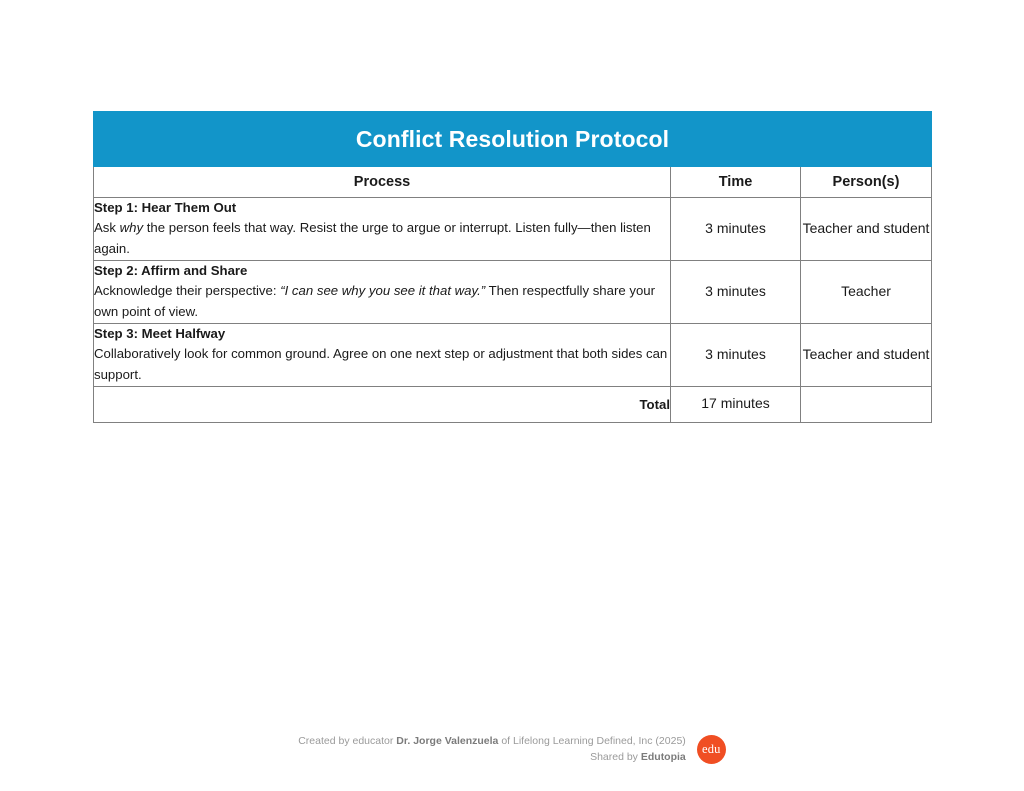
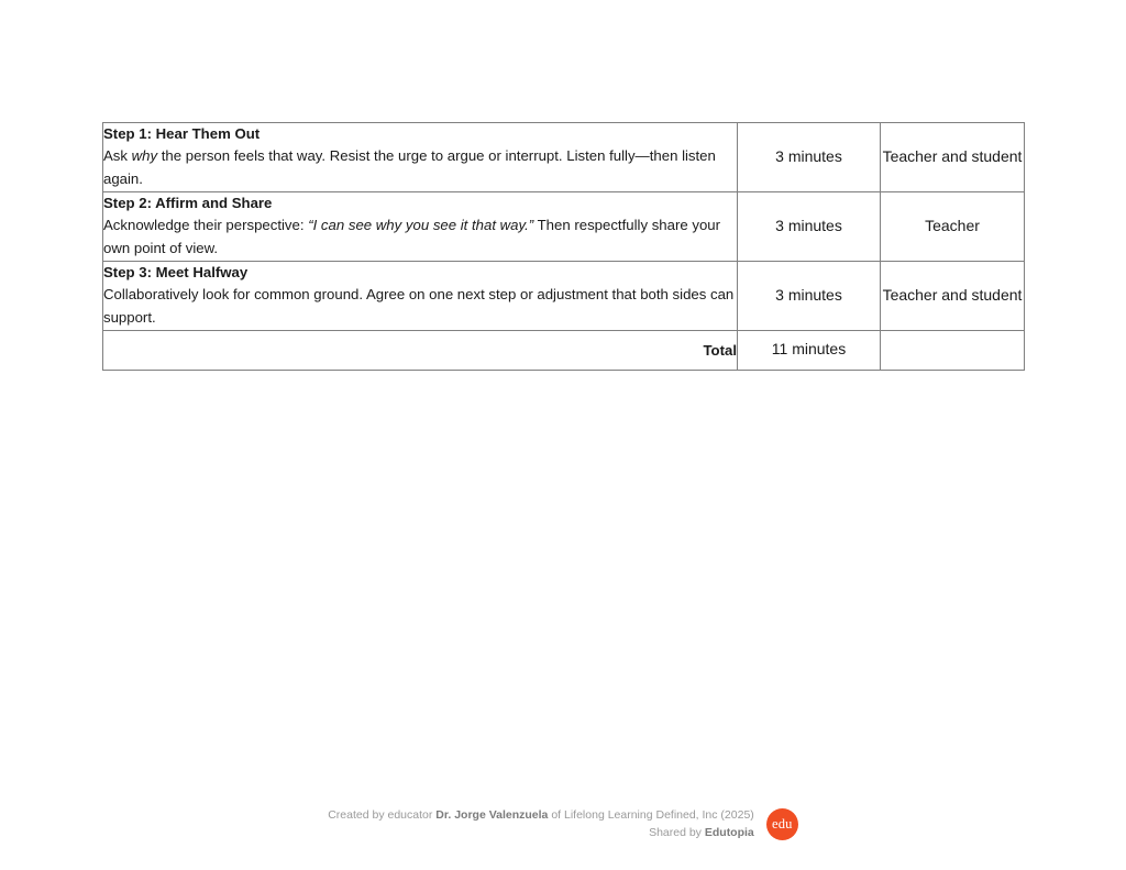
- Conflict Resolution Protocol
- Process	Time	Person(s)
  Step 1: Hear Them Out Ask why the person feels that way. Resist the urge to argue or interrupt. Listen fully—then listen again.	3 minutes	Teacher and student
  Step 2: Affirm and Share Acknowledge their perspective: “I can see why you see it that way.” Then respectfully share your own point of view.	3 minutes	Teacher
  Step 3: Meet Halfway Collaboratively look for common ground. Agree on one next step or adjustment that both sides can support.	3 minutes	Teacher and student
- Total	17 minutes
+ Total	11 minutes
  Created by educator Dr. Jorge Valenzuela of Lifelong Learning Defined, Inc (2025)
  Shared by Edutopia
  edu
